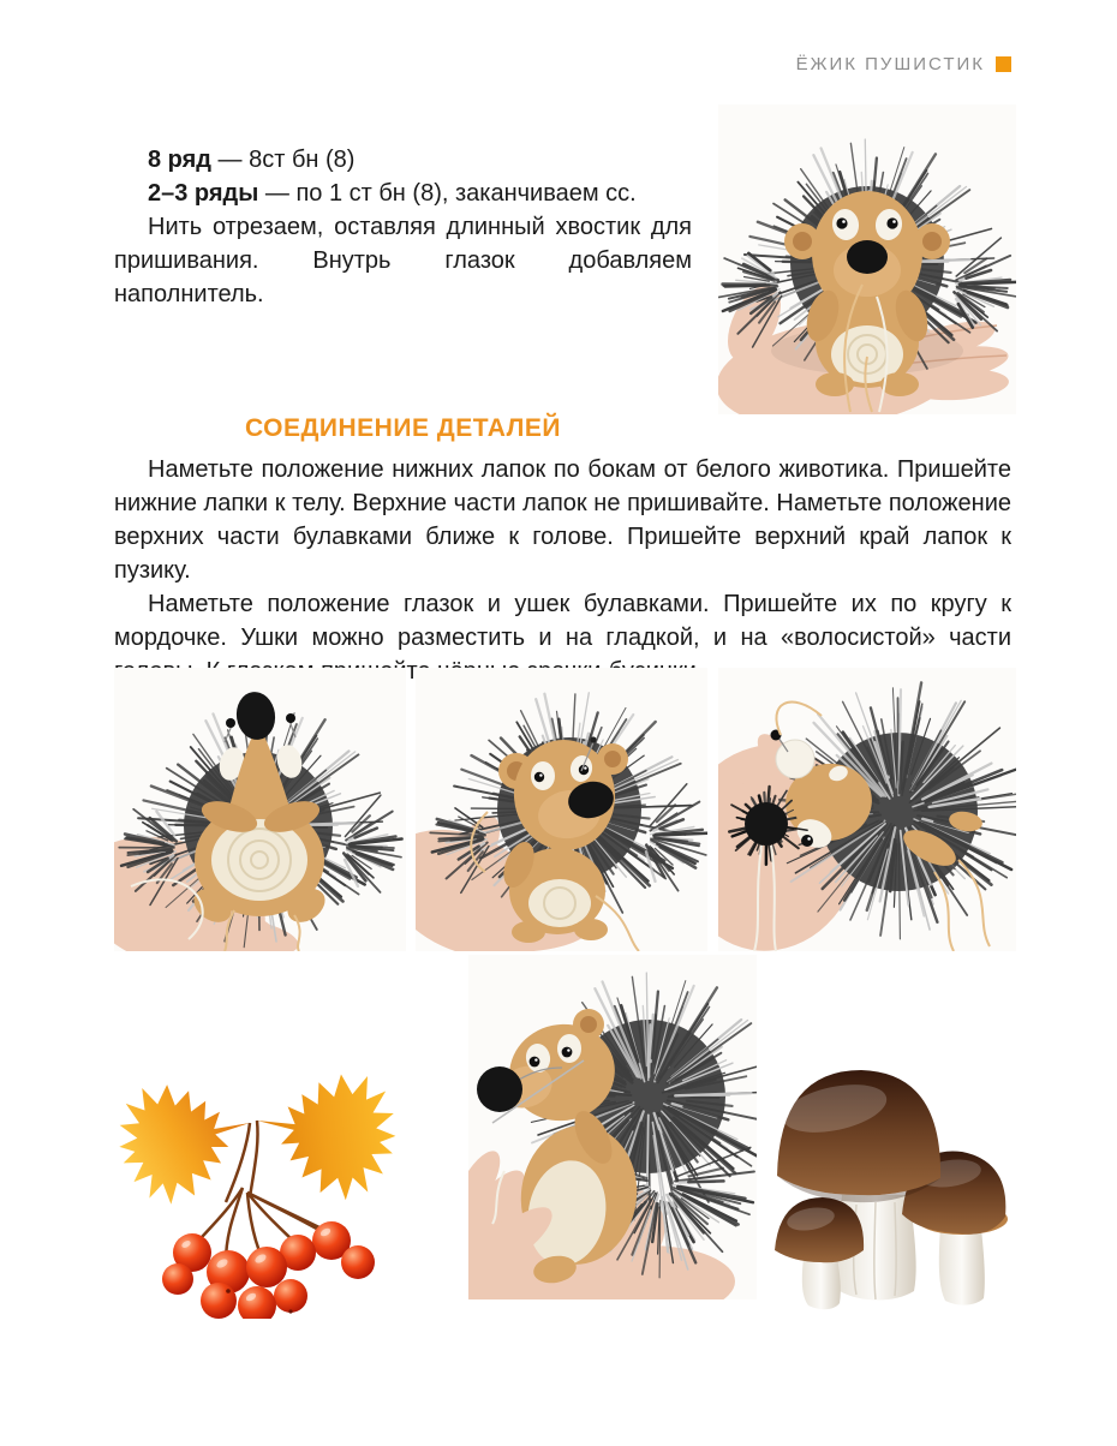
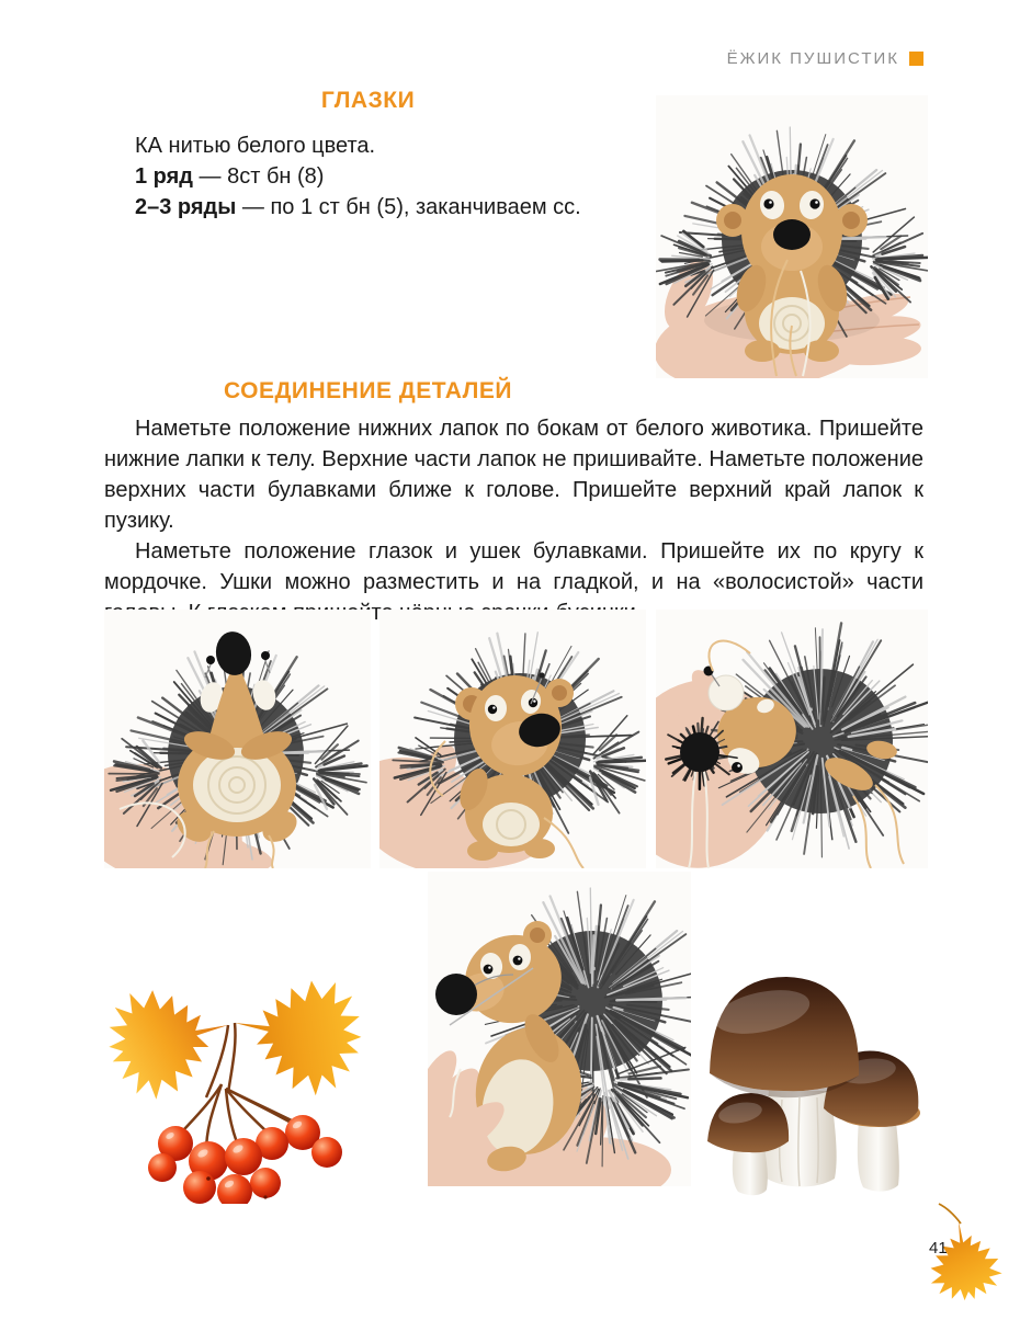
  ЁЖИК ПУШИСТИК
+ ГЛАЗКИ
+ КА нитью белого цвета.
- 8 ряд — 8ст бн (8)
+ 1 ряд — 8ст бн (8)
- 2–3 ряды — по 1 ст бн (8), заканчиваем сс.
+ 2–3 ряды — по 1 ст бн (5), заканчиваем сс.
- Нить отрезаем, оставляя длинный хвостик для пришивания. Внутрь глазок добавляем наполнитель.
  СОЕДИНЕНИЕ ДЕТАЛЕЙ
  Наметьте положение нижних лапок по бокам от белого животика. Пришейте нижние лапки к телу. Верхние части лапок не пришивайте. Наметьте положение верхних части булавками ближе к голове. Пришейте верхний край лапок к пузику.
  Наметьте положение глазок и ушек булавками. Пришейте их по кругу к мордочке. Ушки можно разместить и на гладкой, и на «волосистой» части т
+ 41
